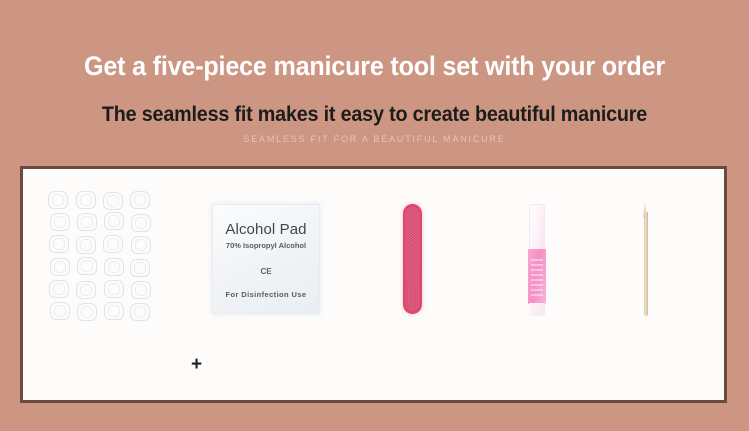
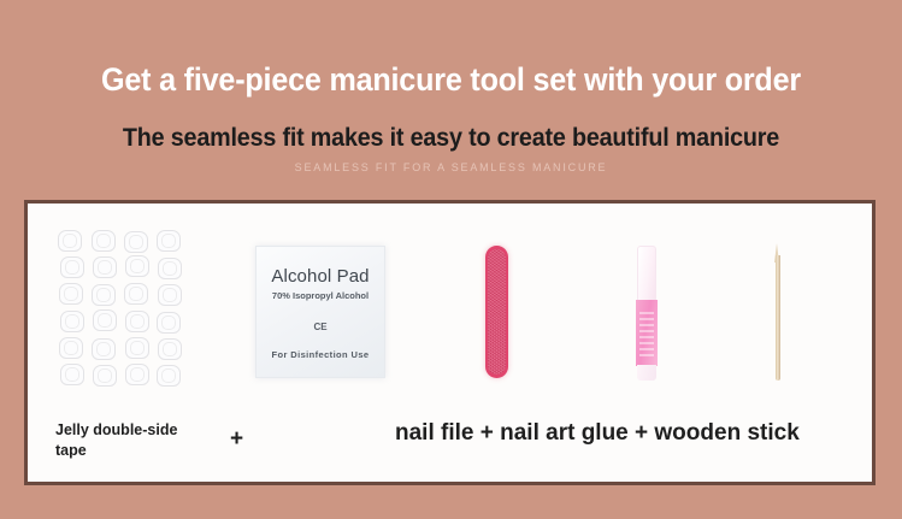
  Get a five-piece manicure tool set with your order
  The seamless fit makes it easy to create beautiful manicure
- SEAMLESS FIT FOR A BEAUTIFUL MANICURE
+ SEAMLESS FIT FOR A SEAMLESS MANICURE
  Alcohol Pad
  70% Isopropyl Alcohol
  CE
  For Disinfection Use
+ Jelly double-side tape
  +
+ nail file + nail art glue + wooden stick
